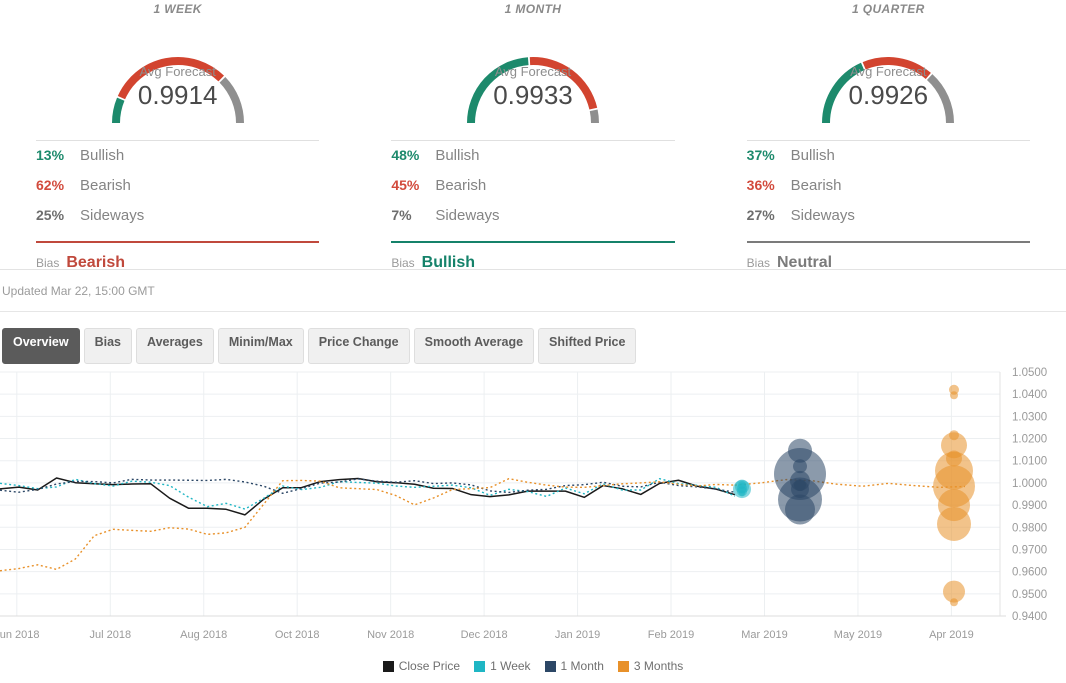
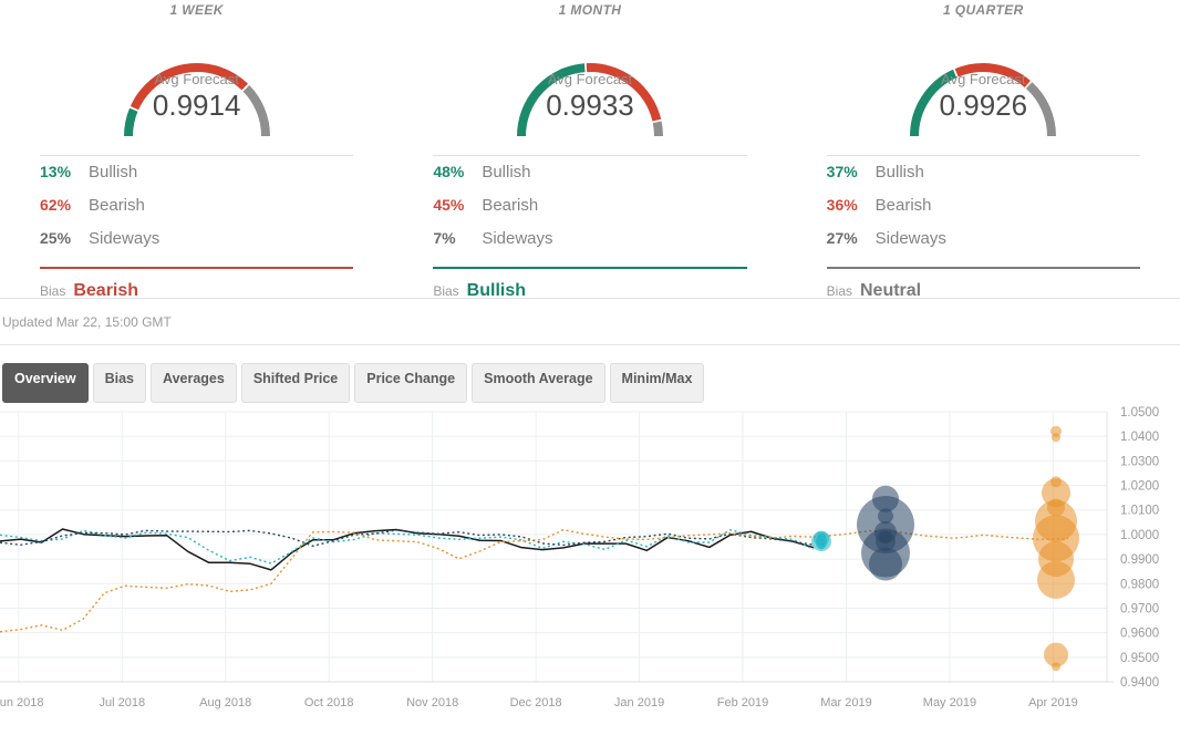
  1 WEEK
  Avg Forecast
  0.9914
  13%
  Bullish
  62%
  Bearish
  25%
  Sideways
  Bias
  Bearish
  1 MONTH
  Avg Forecast
  0.9933
  48%
  Bullish
  45%
  Bearish
  7%
  Sideways
  Bias
  Bullish
  1 QUARTER
  Avg Forecast
  0.9926
  37%
  Bullish
  36%
  Bearish
  27%
  Sideways
  Bias
  Neutral
  Updated Mar 22, 15:00 GMT
  Overview
  Bias
  Averages
- Minim/Max
+ Shifted Price
  Price Change
  Smooth Average
- Shifted Price
+ Minim/Max
  1.0500
  1.0400
  1.0300
  1.0200
  1.0100
  1.0000
  0.9900
  0.9800
  0.9700
  0.9600
  0.9500
  0.9400
  un 2018
  Jul 2018
  Aug 2018
  Oct 2018
  Nov 2018
  Dec 2018
  Jan 2019
  Feb 2019
  Mar 2019
  May 2019
  Apr 2019
- Close Price
- 1 Week
- 1 Month
- 3 Months
